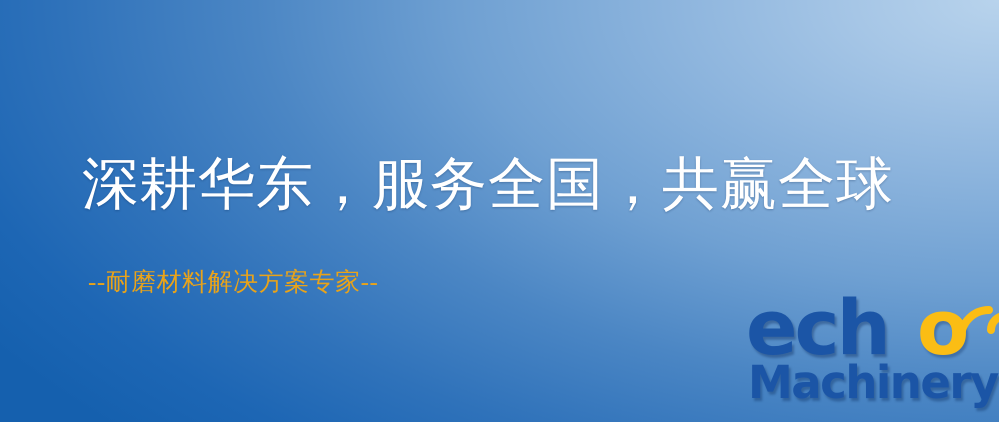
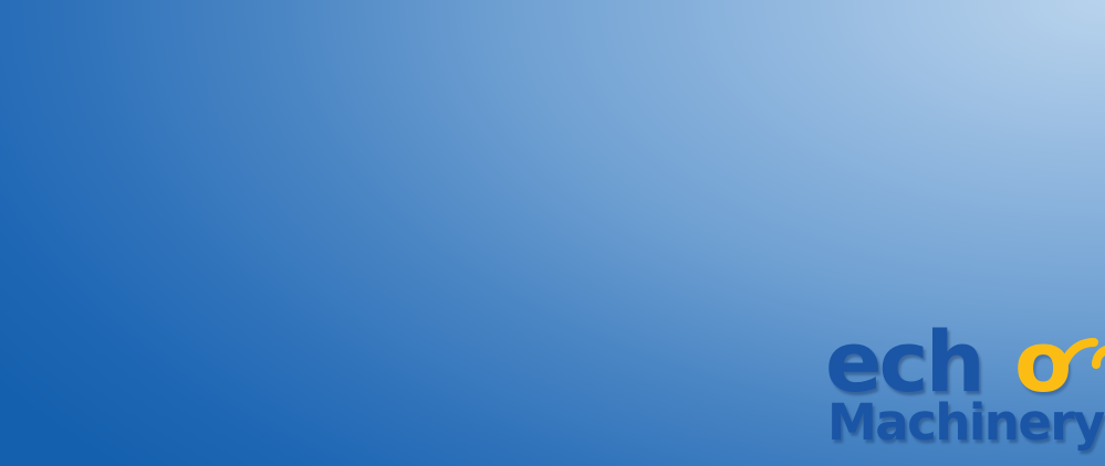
- 深耕华东，服务全国，共赢全球
- --耐磨材料解决方案专家--
  ech
  o
  Machinery
